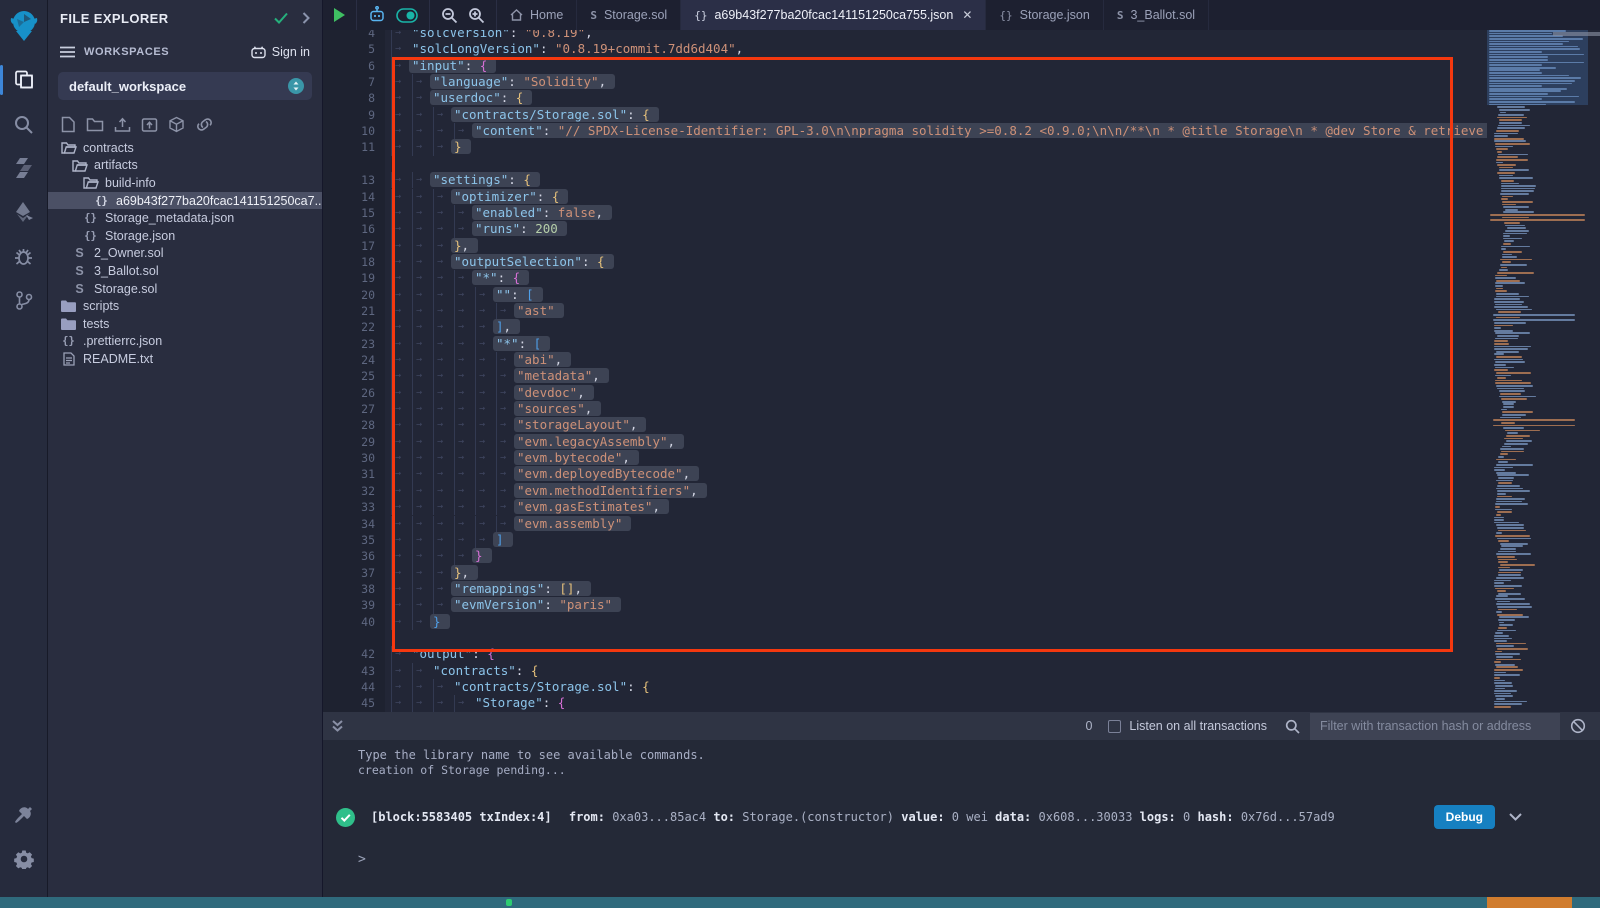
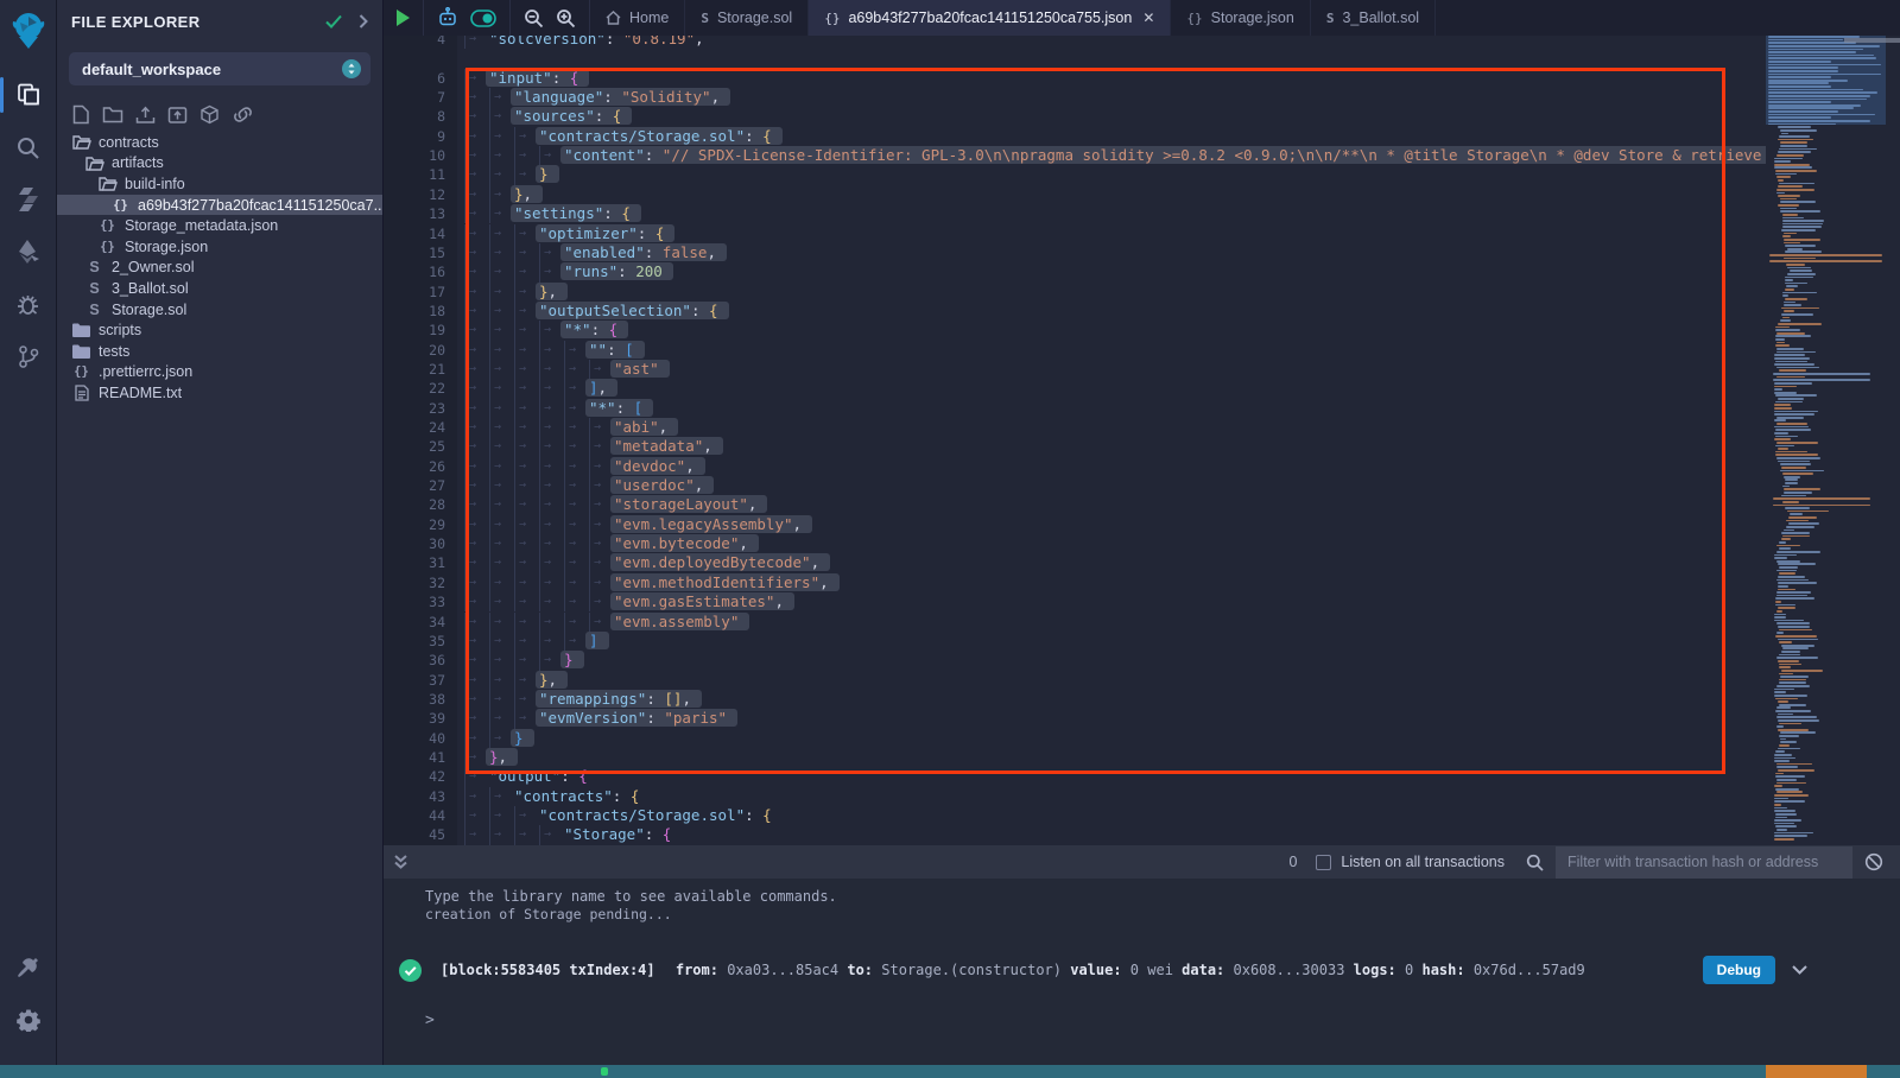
  FILE EXPLORER
- WORKSPACES
- Sign in
  default_workspace
  contracts
  artifacts
  build-info
  {}
  a69b43f277ba20fcac141151250ca7..
  {}
  Storage_metadata.json
  {}
  Storage.json
  S
  2_Owner.sol
  S
  3_Ballot.sol
  S
  Storage.sol
  scripts
  tests
  {}
  .prettierrc.json
  README.txt
  Home
  S
  Storage.sol
  {}
  a69b43f277ba20fcac141151250ca755.json
  ✕
  {}
  Storage.json
  S
  3_Ballot.sol
  4
  → "solcVersion": "0.8.19",
- 5
- → "solcLongVersion": "0.8.19+commit.7dd6d404",
  6
  → "input": {
  7
  → → "language": "Solidity",
  8
- → → "userdoc": {
+ → → "sources": {
  9
  → → → "contracts/Storage.sol": {
  10
  → → → → "content": "// SPDX-License-Identifier: GPL-3.0\n\npragma solidity >=0.8.2 <0.9.0;\n\n/**\n * @title Storage\n * @dev Store & retrieve
  11
  → → → }
+ 12
+ → → },
  13
  → → "settings": {
  14
  → → → "optimizer": {
  15
  → → → → "enabled": false,
  16
  → → → → "runs": 200
  17
  → → → },
  18
  → → → "outputSelection": {
  19
  → → → → "*": {
  20
  → → → → → "": [
  21
  → → → → → → "ast"
  22
  → → → → → ],
  23
  → → → → → "*": [
  24
  → → → → → → "abi",
  25
  → → → → → → "metadata",
  26
  → → → → → → "devdoc",
  27
- → → → → → → "sources",
+ → → → → → → "userdoc",
  28
  → → → → → → "storageLayout",
  29
  → → → → → → "evm.legacyAssembly",
  30
  → → → → → → "evm.bytecode",
  31
  → → → → → → "evm.deployedBytecode",
  32
  → → → → → → "evm.methodIdentifiers",
  33
  → → → → → → "evm.gasEstimates",
  34
  → → → → → → "evm.assembly"
  35
  → → → → → ]
  36
  → → → → }
  37
  → → → },
  38
  → → → "remappings": [],
  39
  → → → "evmVersion": "paris"
  40
  → → }
+ 41
+ → },
  42
  → "output": {
  43
  → → "contracts": {
  44
  → → → "contracts/Storage.sol": {
  45
  → → → → "Storage": {
  0
  Listen on all transactions
  Filter with transaction hash or address
  Type the library name to see available commands.
  creation of Storage pending...
  [block:5583405 txIndex:4] from: 0xa03...85ac4 to: Storage.(constructor) value: 0 wei data: 0x608...30033 logs: 0 hash: 0x76d...57ad9
  Debug
  >
